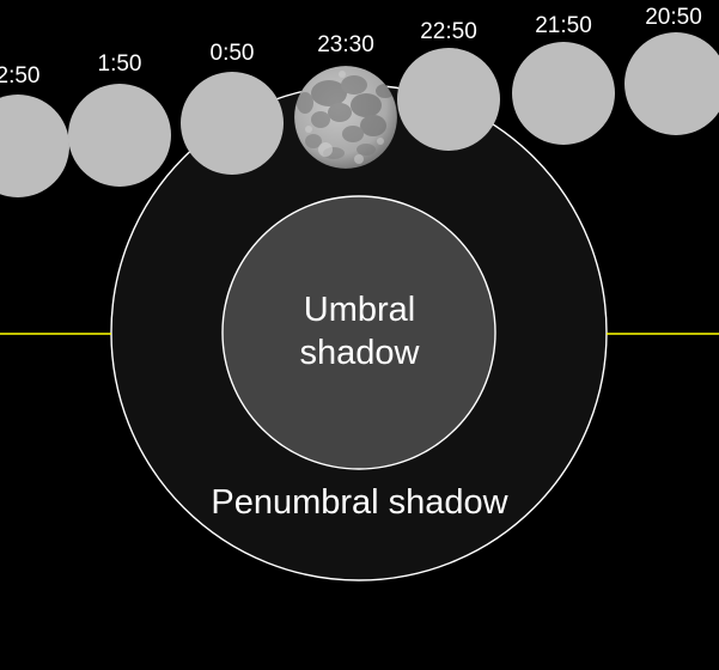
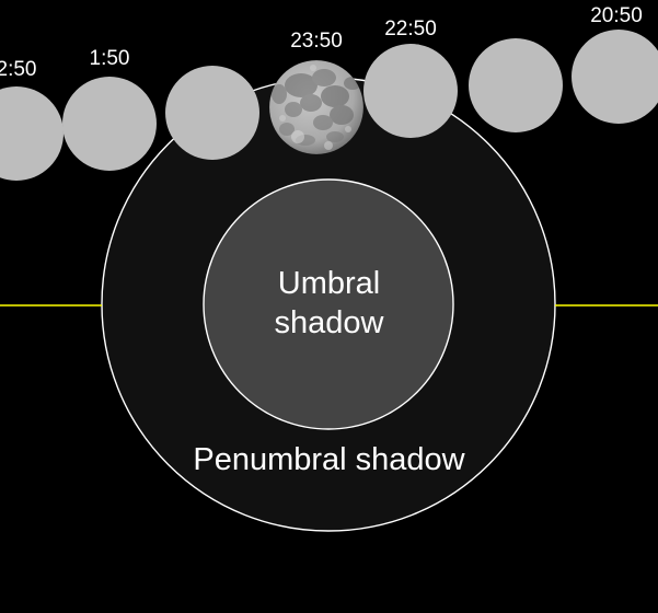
  2:50
  1:50
- 0:50
- 23:30
+ 23:50
  22:50
- 21:50
  20:50
  Umbral
  shadow
  Penumbral shadow
